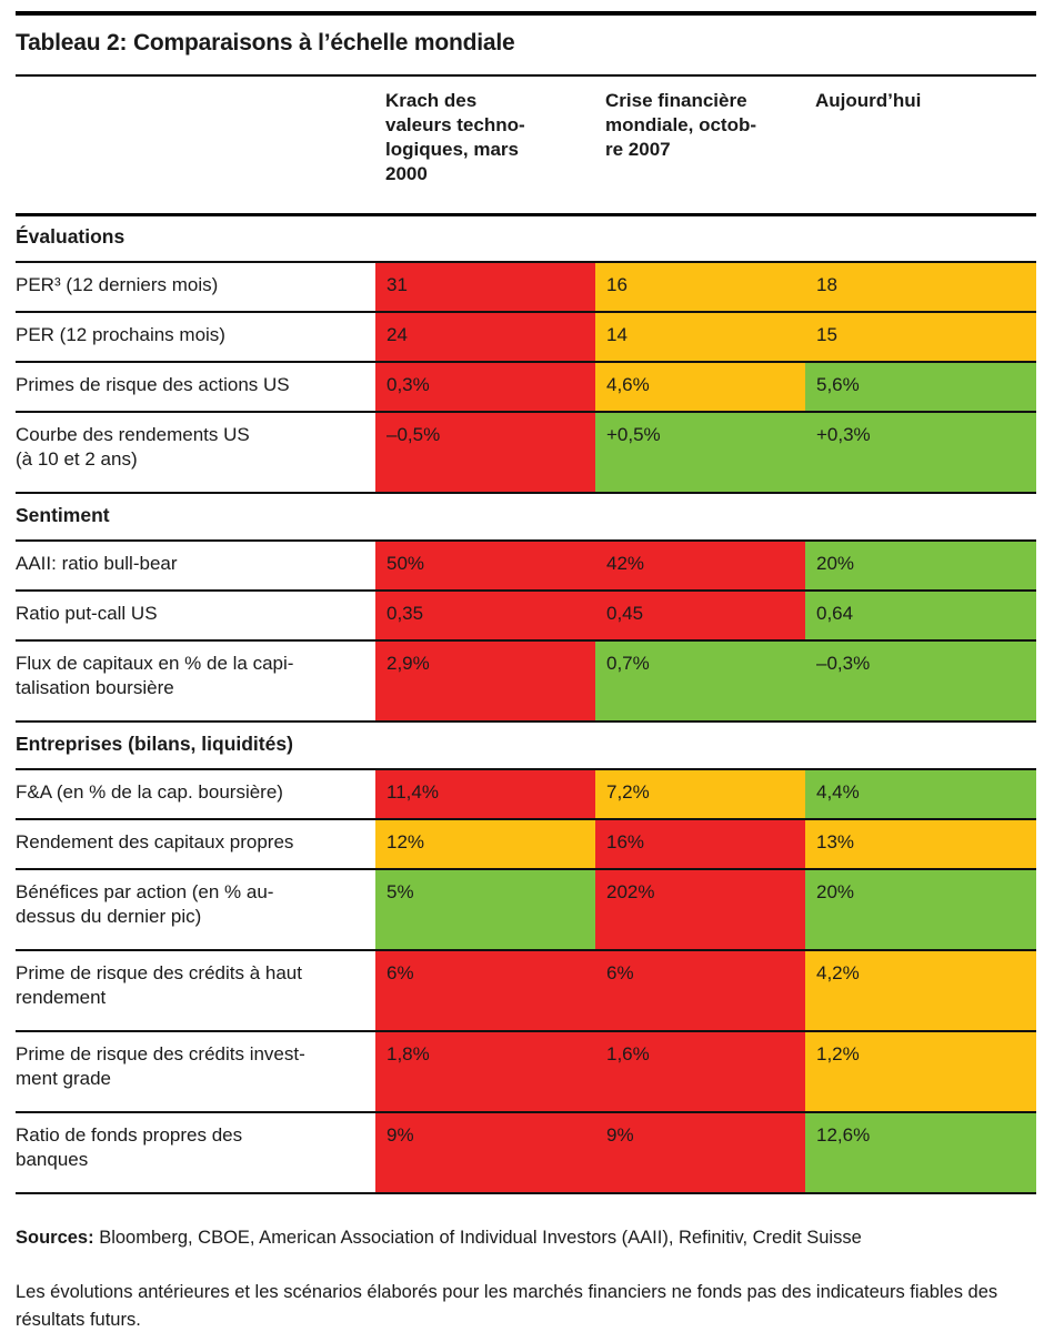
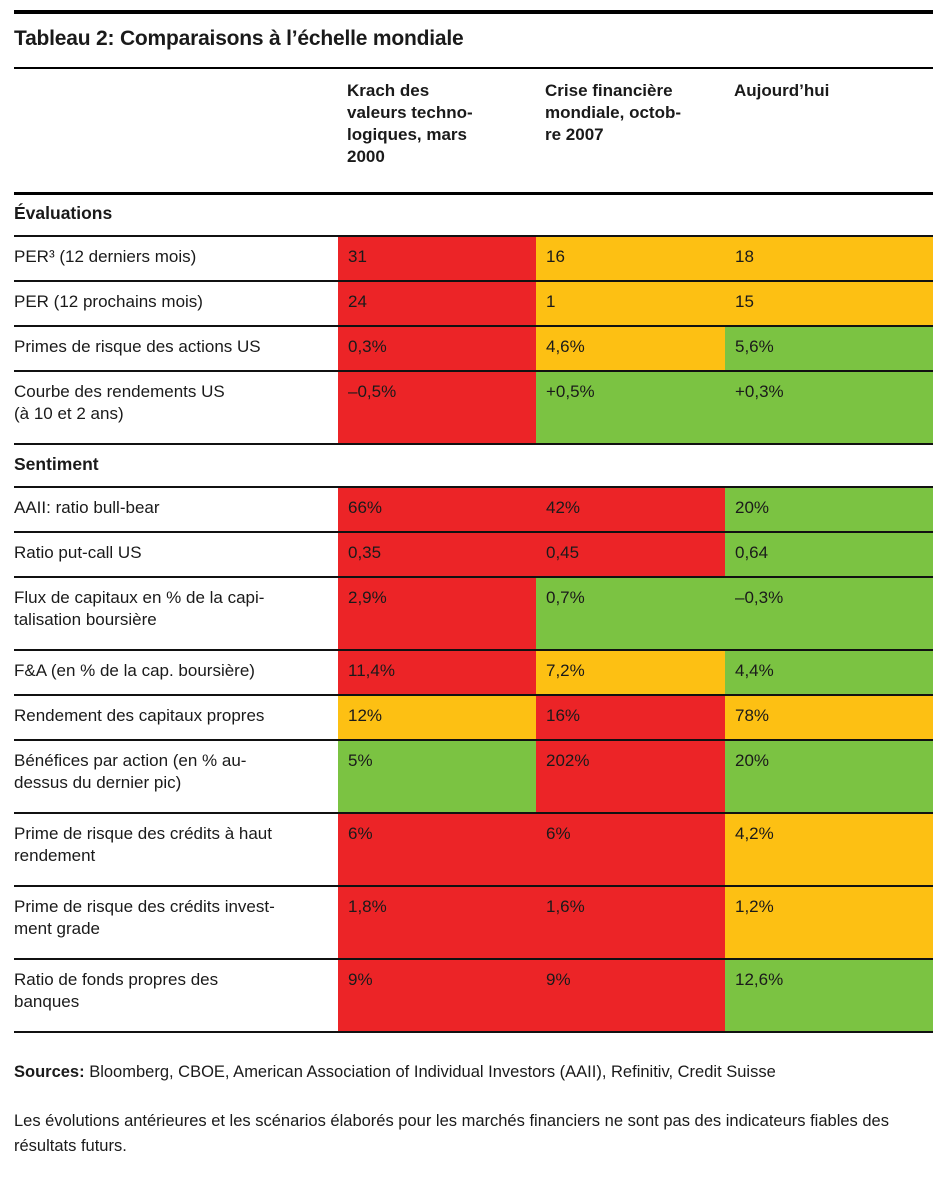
  Tableau 2: Comparaisons à l’échelle mondiale
  	Krach des valeurs techno- logiques, mars 2000	Crise financière mondiale, octob- re 2007	Aujourd’hui
  Évaluations
  PER³ (12 derniers mois)	31	16	18
- PER (12 prochains mois)	24	14	15
+ PER (12 prochains mois)	24	1	15
  Primes de risque des actions US	0,3%	4,6%	5,6%
  Courbe des rendements US (à 10 et 2 ans)	–0,5%	+0,5%	+0,3%
  Sentiment
- AAII: ratio bull-bear	50%	42%	20%
+ AAII: ratio bull-bear	66%	42%	20%
  Ratio put-call US	0,35	0,45	0,64
  Flux de capitaux en % de la capi- talisation boursière	2,9%	0,7%	–0,3%
- Entreprises (bilans, liquidités)
  F&A (en % de la cap. boursière)	11,4%	7,2%	4,4%
- Rendement des capitaux propres	12%	16%	13%
+ Rendement des capitaux propres	12%	16%	78%
  Bénéfices par action (en % au- dessus du dernier pic)	5%	202%	20%
  Prime de risque des crédits à haut rendement	6%	6%	4,2%
  Prime de risque des crédits invest- ment grade	1,8%	1,6%	1,2%
  Ratio de fonds propres des banques	9%	9%	12,6%
  Sources: Bloomberg, CBOE, American Association of Individual Investors (AAII), Refinitiv, Credit Suisse
- Les évolutions antérieures et les scénarios élaborés pour les marchés financiers ne fonds pas des indicateurs fiables des résultats futurs.
+ Les évolutions antérieures et les scénarios élaborés pour les marchés financiers ne sont pas des indicateurs fiables des résultats futurs.
